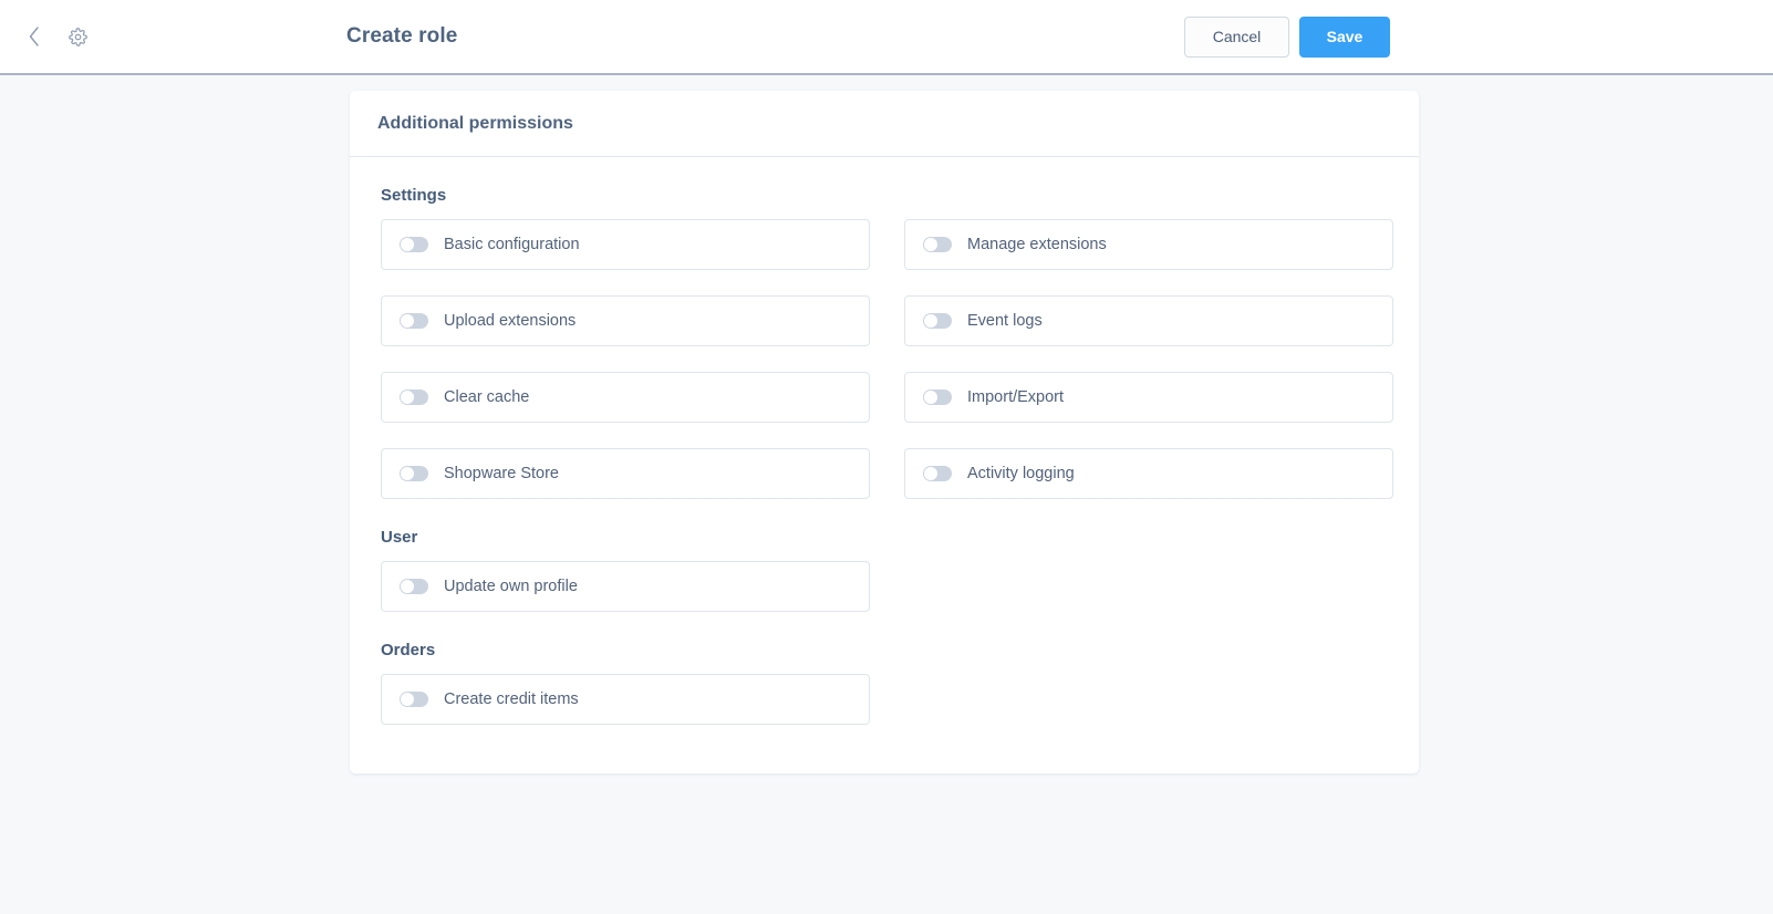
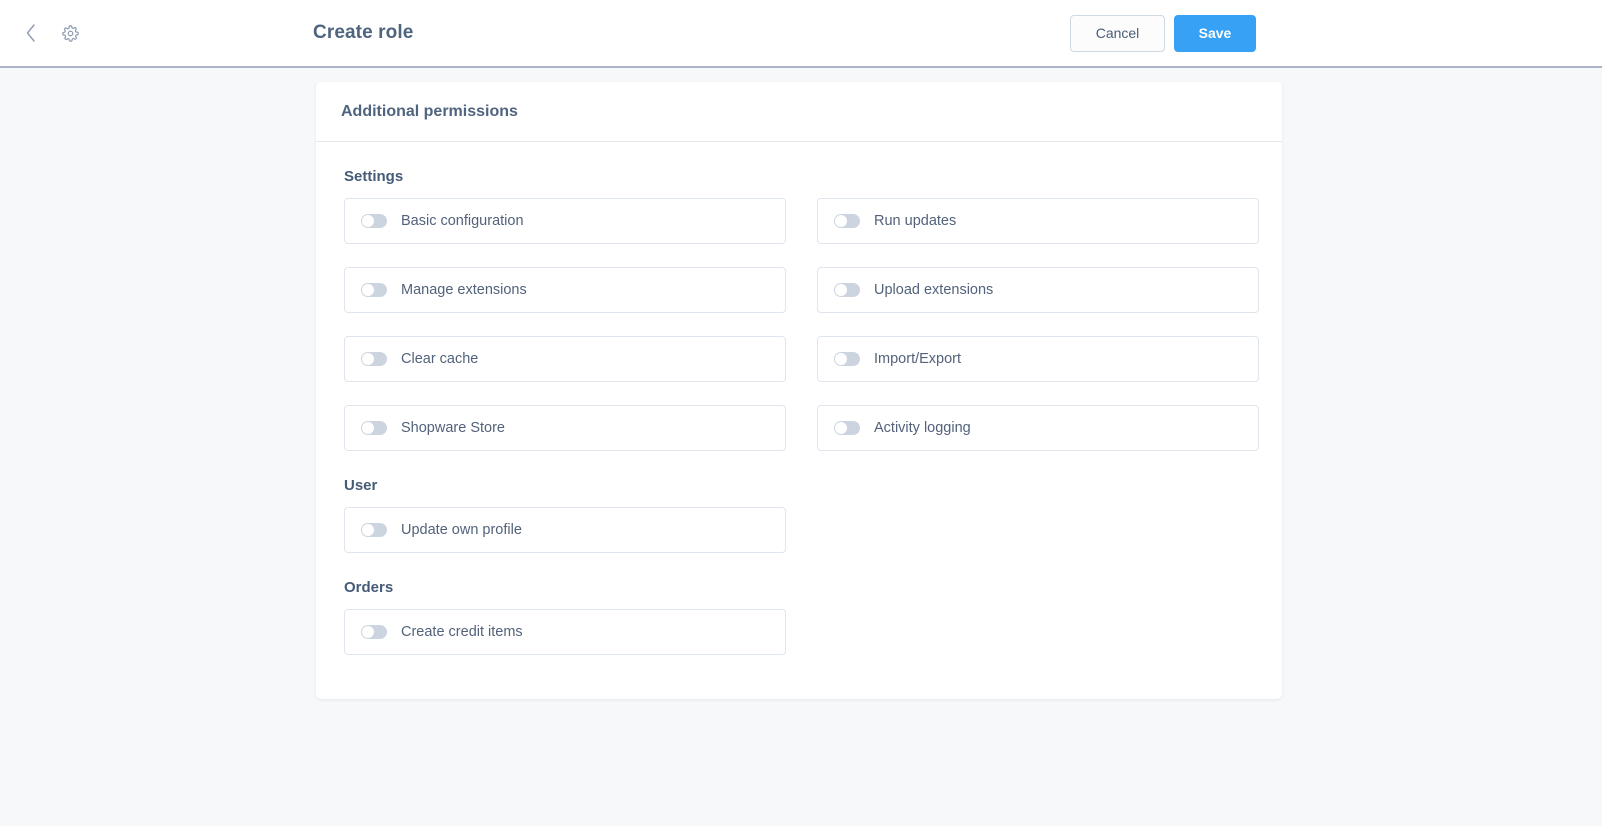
  Create role
  Cancel
  Save
  Additional permissions
  Settings
  Basic configuration
+ Run updates
  Manage extensions
  Upload extensions
- Event logs
  Clear cache
  Import/Export
  Shopware Store
  Activity logging
  User
  Update own profile
  Orders
  Create credit items
